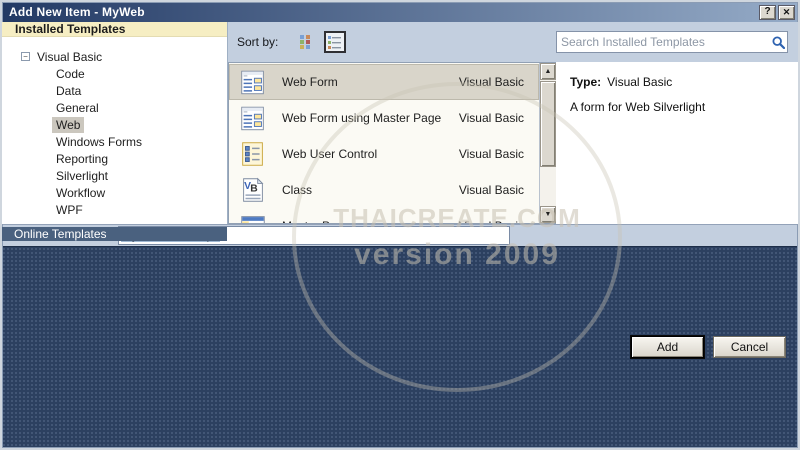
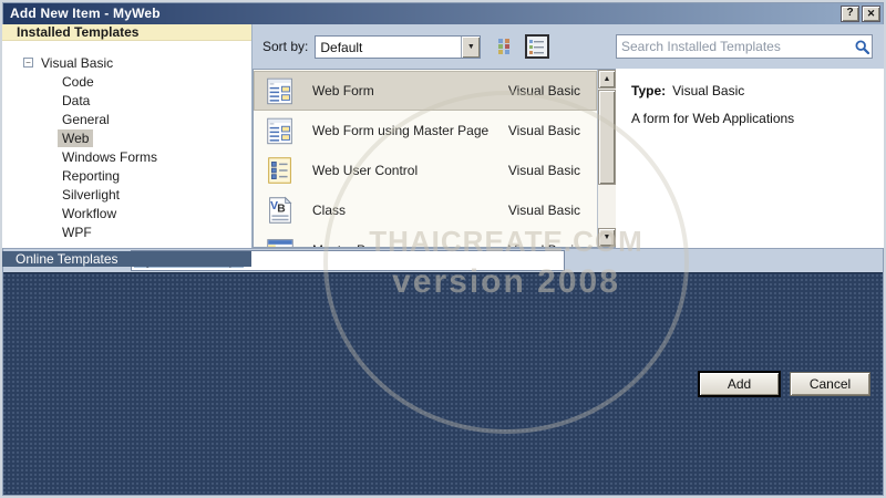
  Add New Item - MyWeb
  ?
  ✕
  THAICREATE.COM
- version 2009
+ version 2008
  Installed Templates
  −
  Visual Basic
  Code
  Data
  General
  Web
  Windows Forms
  Reporting
  Silverlight
  Workflow
  WPF
  Online Templates
  Sort by:
+ Default
  Search Installed Templates
  Web Form
  Visual Basic
  Web Form using Master Page
  Visual Basic
  Web User Control
  Visual Basic
  V
  B
  Class
  Visual Basic
  Type: Visual Basic
- A form for Web Silverlight
+ A form for Web Applications
  Add
  Cancel
